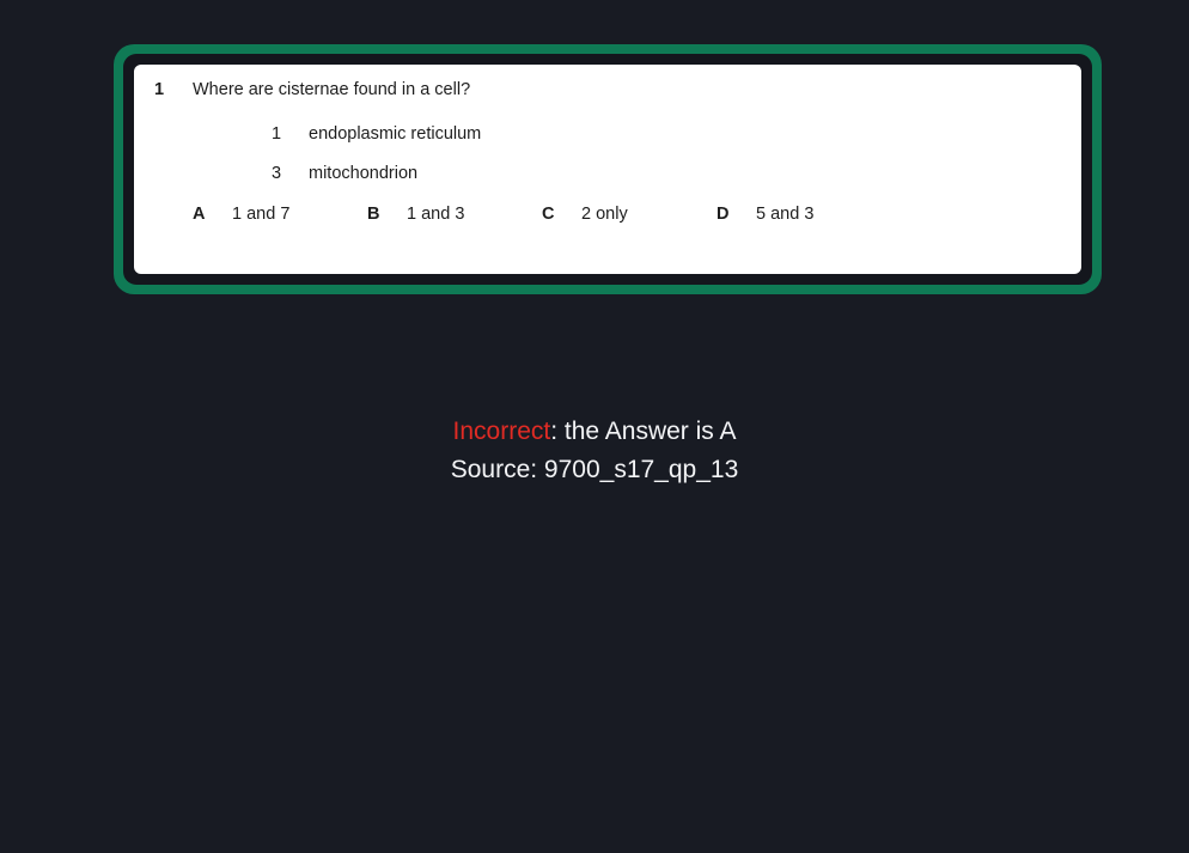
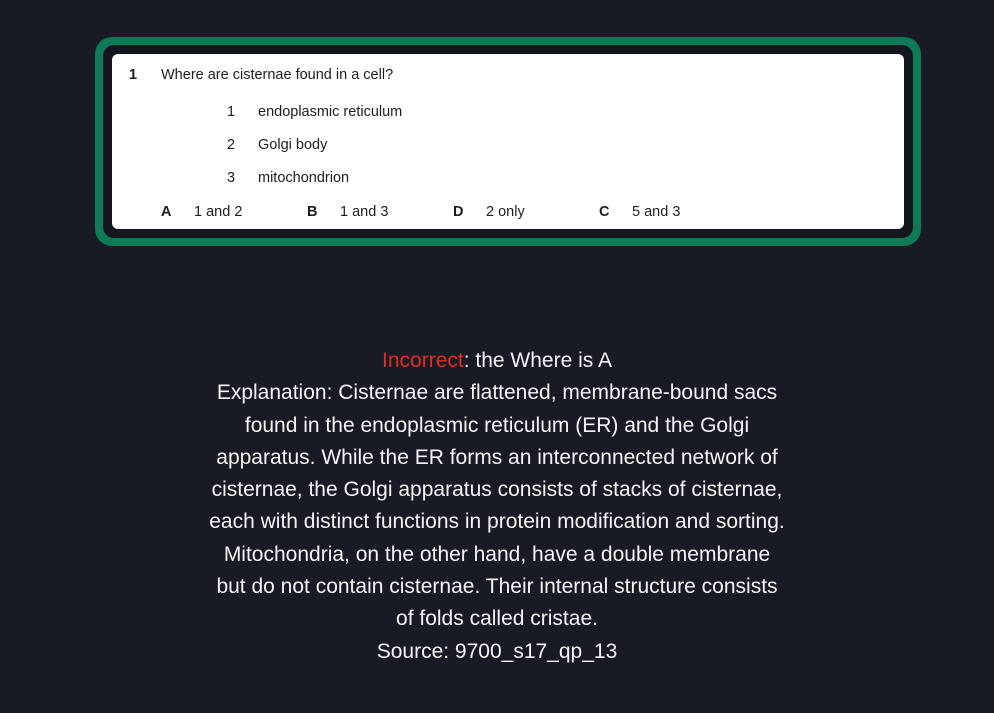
  1
  Where are cisternae found in a cell?
  1
  endoplasmic reticulum
+ 2
+ Golgi body
  3
  mitochondrion
  A
- 1 and 7
+ 1 and 2
  B
  1 and 3
- C
+ D
  2 only
- D
+ C
  5 and 3
- Incorrect: the Answer is A
+ Incorrect: the Where is A
+ Explanation: Cisternae are flattened, membrane-bound sacs found in the endoplasmic reticulum (ER) and the Golgi apparatus. While the ER forms an interconnected network of cisternae, the Golgi apparatus consists of stacks of cisternae, each with distinct functions in protein modification and sorting. Mitochondria, on the other hand, have a double membrane but do not contain cisternae. Their internal structure consists of folds called cristae.
  Source: 9700_s17_qp_13
